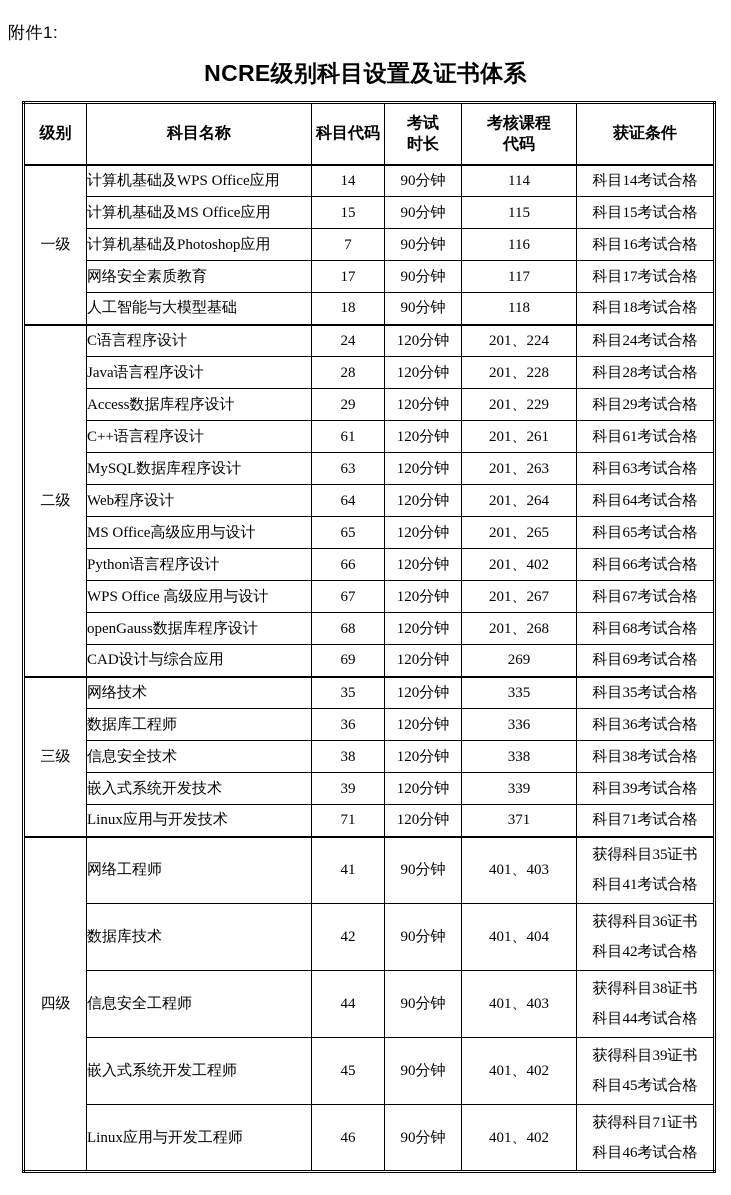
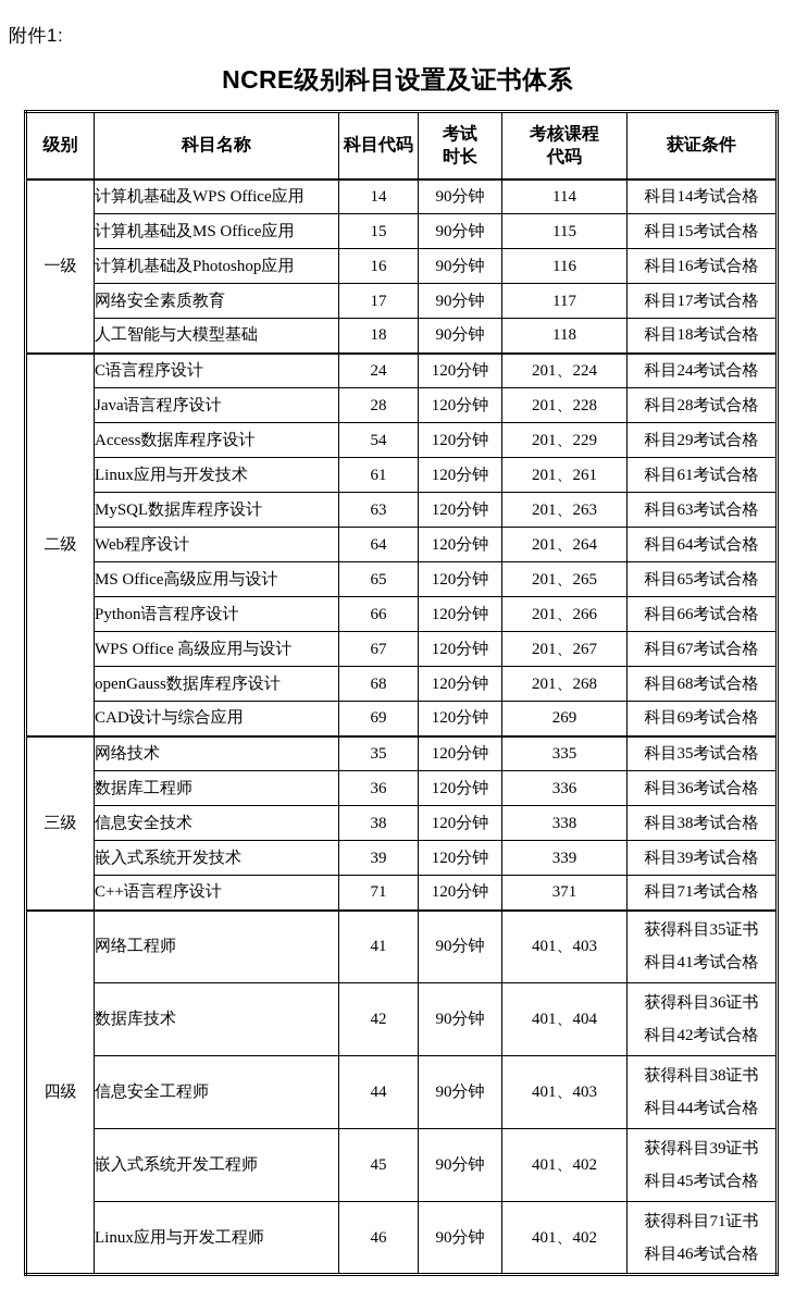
  附件1:
  NCRE级别科目设置及证书体系
  级别	科目名称	科目代码	考试时长	考核课程代码	获证条件
  一级	计算机基础及WPS Office应用	14	90分钟	114	科目14考试合格
  计算机基础及MS Office应用	15	90分钟	115	科目15考试合格
- 计算机基础及Photoshop应用	7	90分钟	116	科目16考试合格
+ 计算机基础及Photoshop应用	16	90分钟	116	科目16考试合格
  网络安全素质教育	17	90分钟	117	科目17考试合格
  人工智能与大模型基础	18	90分钟	118	科目18考试合格
  二级	C语言程序设计	24	120分钟	201、224	科目24考试合格
  Java语言程序设计	28	120分钟	201、228	科目28考试合格
- Access数据库程序设计	29	120分钟	201、229	科目29考试合格
+ Access数据库程序设计	54	120分钟	201、229	科目29考试合格
- C++语言程序设计	61	120分钟	201、261	科目61考试合格
+ Linux应用与开发技术	61	120分钟	201、261	科目61考试合格
  MySQL数据库程序设计	63	120分钟	201、263	科目63考试合格
  Web程序设计	64	120分钟	201、264	科目64考试合格
  MS Office高级应用与设计	65	120分钟	201、265	科目65考试合格
- Python语言程序设计	66	120分钟	201、402	科目66考试合格
+ Python语言程序设计	66	120分钟	201、266	科目66考试合格
  WPS Office 高级应用与设计	67	120分钟	201、267	科目67考试合格
  openGauss数据库程序设计	68	120分钟	201、268	科目68考试合格
  CAD设计与综合应用	69	120分钟	269	科目69考试合格
  三级	网络技术	35	120分钟	335	科目35考试合格
  数据库工程师	36	120分钟	336	科目36考试合格
  信息安全技术	38	120分钟	338	科目38考试合格
  嵌入式系统开发技术	39	120分钟	339	科目39考试合格
- Linux应用与开发技术	71	120分钟	371	科目71考试合格
+ C++语言程序设计	71	120分钟	371	科目71考试合格
  四级	网络工程师	41	90分钟	401、403	获得科目35证书科目41考试合格
  数据库技术	42	90分钟	401、404	获得科目36证书科目42考试合格
  信息安全工程师	44	90分钟	401、403	获得科目38证书科目44考试合格
  嵌入式系统开发工程师	45	90分钟	401、402	获得科目39证书科目45考试合格
  Linux应用与开发工程师	46	90分钟	401、402	获得科目71证书科目46考试合格
